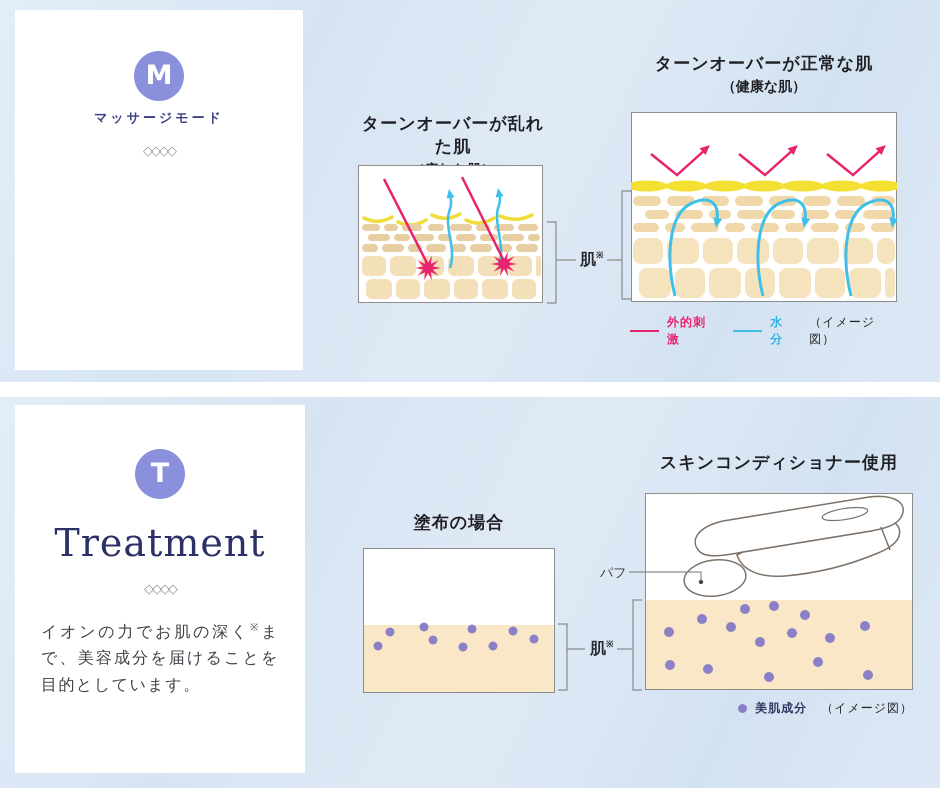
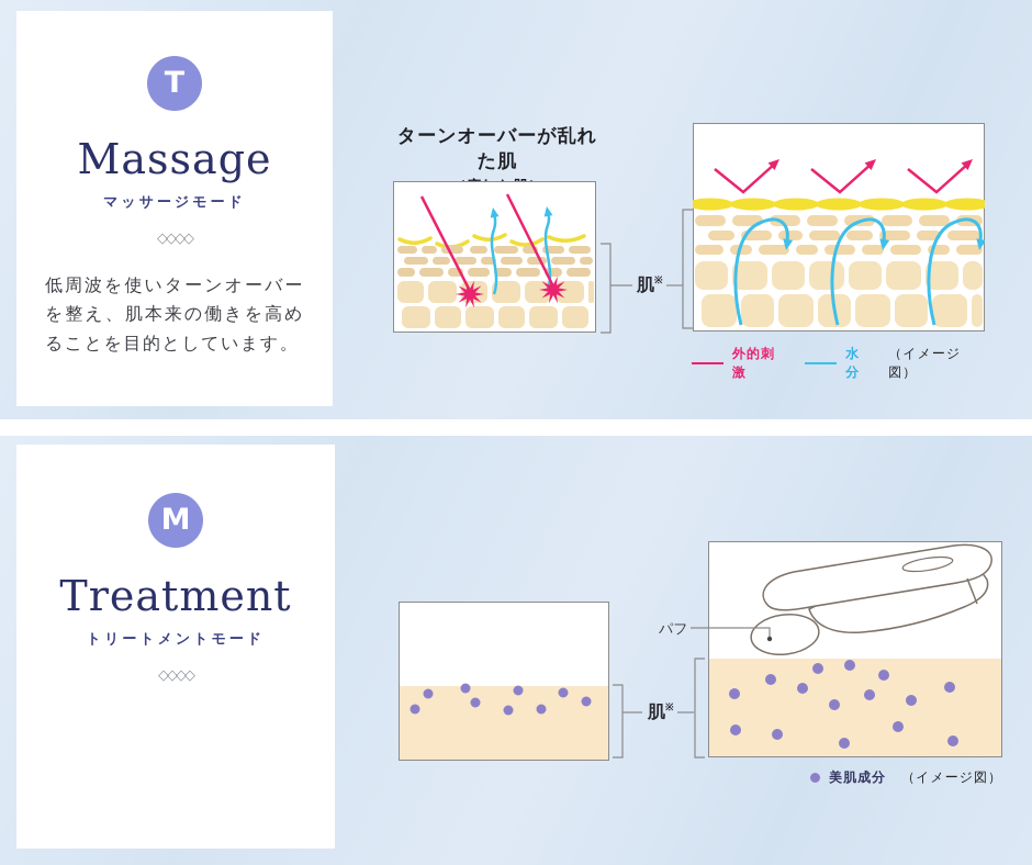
- M
+ T
+ Massage
  マッサージモード
  ◇◇◇◇
+ 低周波を使いターンオーバーを整え、肌本来の働きを高めることを目的としています。
- T
+ M
  Treatment
+ トリートメントモード
  ◇◇◇◇
- イオンの力でお肌の深く※まで、美容成分を届けることを目的としています。
  ターンオーバーが乱れた肌
- ターンオーバーが正常な肌
- （健康な肌）
  外的刺激
  水分
  （イメージ図）
- 塗布の場合
- スキンコンディショナー使用
  美肌成分
  （イメージ図）
  肌※
  肌※
  パフ
